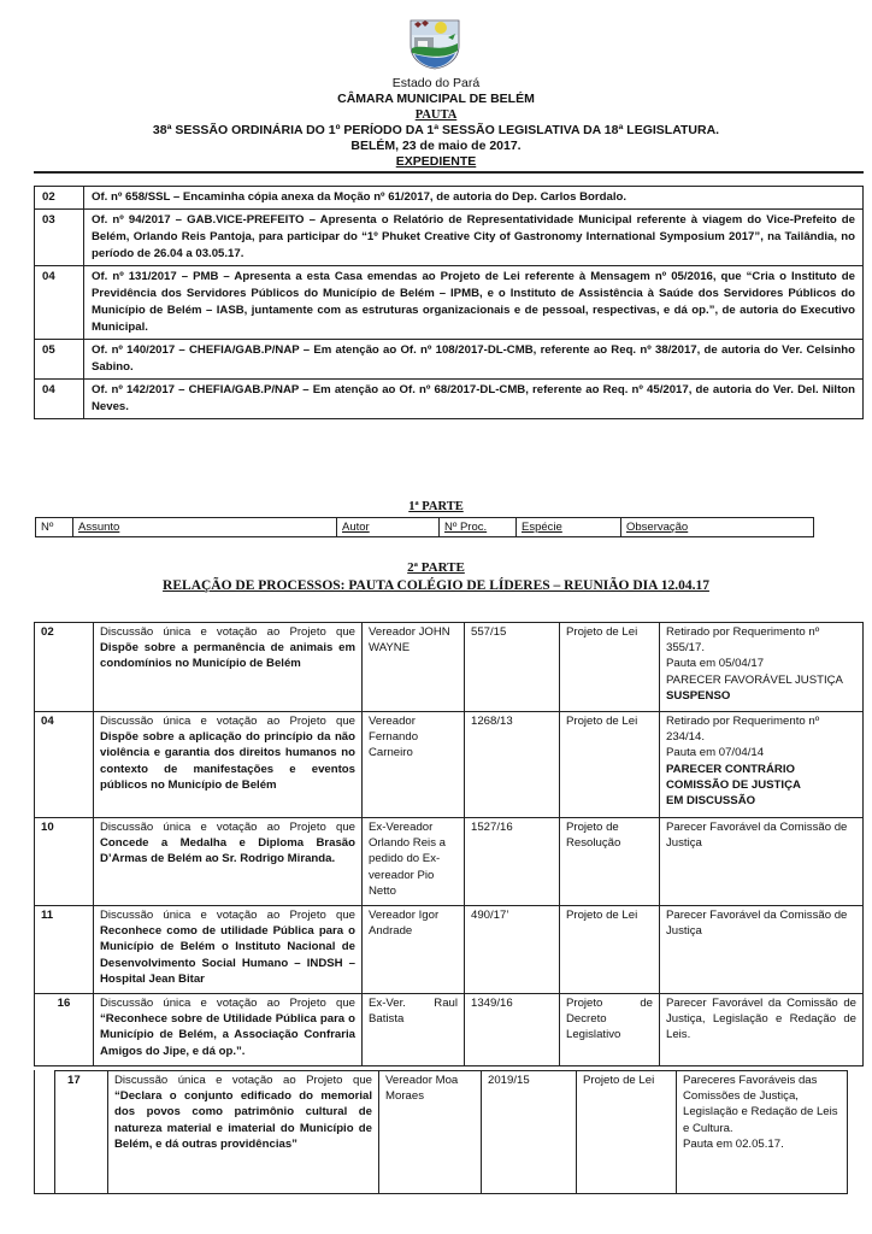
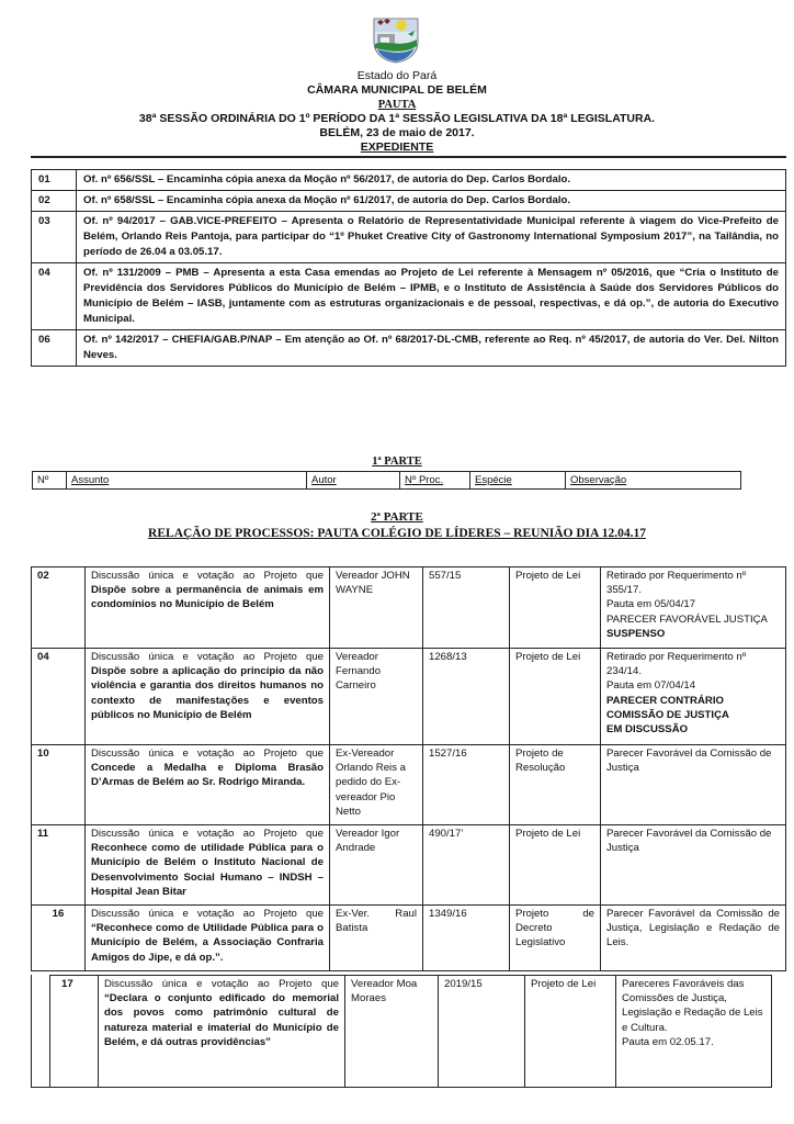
  Estado do Pará
  CÂMARA MUNICIPAL DE BELÉM
  PAUTA
  38ª SESSÃO ORDINÁRIA DO 1º PERÍODO DA 1ª SESSÃO LEGISLATIVA DA 18ª LEGISLATURA.
  BELÉM, 23 de maio de 2017.
  EXPEDIENTE
+ 01	Of. nº 656/SSL – Encaminha cópia anexa da Moção nº 56/2017, de autoria do Dep. Carlos Bordalo.
  02	Of. nº 658/SSL – Encaminha cópia anexa da Moção nº 61/2017, de autoria do Dep. Carlos Bordalo.
  03	Of. nº 94/2017 – GAB.VICE-PREFEITO – Apresenta o Relatório de Representatividade Municipal referente à viagem do Vice-Prefeito de Belém, Orlando Reis Pantoja, para participar do “1º Phuket Creative City of Gastronomy International Symposium 2017”, na Tailândia, no período de 26.04 a 03.05.17.
- 04	Of. nº 131/2017 – PMB – Apresenta a esta Casa emendas ao Projeto de Lei referente à Mensagem nº 05/2016, que “Cria o Instituto de Previdência dos Servidores Públicos do Município de Belém – IPMB, e o Instituto de Assistência à Saúde dos Servidores Públicos do Município de Belém – IASB, juntamente com as estruturas organizacionais e de pessoal, respectivas, e dá op.”, de autoria do Executivo Municipal.
+ 04	Of. nº 131/2009 – PMB – Apresenta a esta Casa emendas ao Projeto de Lei referente à Mensagem nº 05/2016, que “Cria o Instituto de Previdência dos Servidores Públicos do Município de Belém – IPMB, e o Instituto de Assistência à Saúde dos Servidores Públicos do Município de Belém – IASB, juntamente com as estruturas organizacionais e de pessoal, respectivas, e dá op.”, de autoria do Executivo Municipal.
- 05	Of. nº 140/2017 – CHEFIA/GAB.P/NAP – Em atenção ao Of. nº 108/2017-DL-CMB, referente ao Req. nº 38/2017, de autoria do Ver. Celsinho Sabino.
- 04	Of. nº 142/2017 – CHEFIA/GAB.P/NAP – Em atenção ao Of. nº 68/2017-DL-CMB, referente ao Req. nº 45/2017, de autoria do Ver. Del. Nilton Neves.
+ 06	Of. nº 142/2017 – CHEFIA/GAB.P/NAP – Em atenção ao Of. nº 68/2017-DL-CMB, referente ao Req. nº 45/2017, de autoria do Ver. Del. Nilton Neves.
  1ª PARTE
  Nº	Assunto	Autor	Nº Proc.	Espécie	Observação
  2ª PARTE
  RELAÇÃO DE PROCESSOS: PAUTA COLÉGIO DE LÍDERES – REUNIÃO DIA 12.04.17
  02	Discussão única e votação ao Projeto que Dispõe sobre a permanência de animais em condomínios no Município de Belém	Vereador JOHN WAYNE	557/15	Projeto de Lei	Retirado por Requerimento nº 355/17. Pauta em 05/04/17 PARECER FAVORÁVEL JUSTIÇA SUSPENSO
  04	Discussão única e votação ao Projeto que Dispõe sobre a aplicação do princípio da não violência e garantia dos direitos humanos no contexto de manifestações e eventos públicos no Município de Belém	Vereador Fernando Carneiro	1268/13	Projeto de Lei	Retirado por Requerimento nº 234/14. Pauta em 07/04/14 PARECER CONTRÁRIO COMISSÃO DE JUSTIÇA EM DISCUSSÃO
  10	Discussão única e votação ao Projeto que Concede a Medalha e Diploma Brasão D’Armas de Belém ao Sr. Rodrigo Miranda.	Ex-Vereador Orlando Reis a pedido do Ex-vereador Pio Netto	1527/16	Projeto de Resolução	Parecer Favorável da Comissão de Justiça
  11	Discussão única e votação ao Projeto que Reconhece como de utilidade Pública para o Município de Belém o Instituto Nacional de Desenvolvimento Social Humano – INDSH – Hospital Jean Bitar	Vereador Igor Andrade	490/17’	Projeto de Lei	Parecer Favorável da Comissão de Justiça
- 16	Discussão única e votação ao Projeto que “Reconhece sobre de Utilidade Pública para o Município de Belém, a Associação Confraria Amigos do Jipe, e dá op.”.	Ex-Ver. Raul Batista	1349/16	Projeto de Decreto Legislativo	Parecer Favorável da Comissão de Justiça, Legislação e Redação de Leis.
+ 16	Discussão única e votação ao Projeto que “Reconhece como de Utilidade Pública para o Município de Belém, a Associação Confraria Amigos do Jipe, e dá op.”.	Ex-Ver. Raul Batista	1349/16	Projeto de Decreto Legislativo	Parecer Favorável da Comissão de Justiça, Legislação e Redação de Leis.
  17	Discussão única e votação ao Projeto que “Declara o conjunto edificado do memorial dos povos como patrimônio cultural de natureza material e imaterial do Município de Belém, e dá outras providências”	Vereador Moa Moraes	2019/15	Projeto de Lei	Pareceres Favoráveis das Comissões de Justiça, Legislação e Redação de Leis e Cultura. Pauta em 02.05.17.
